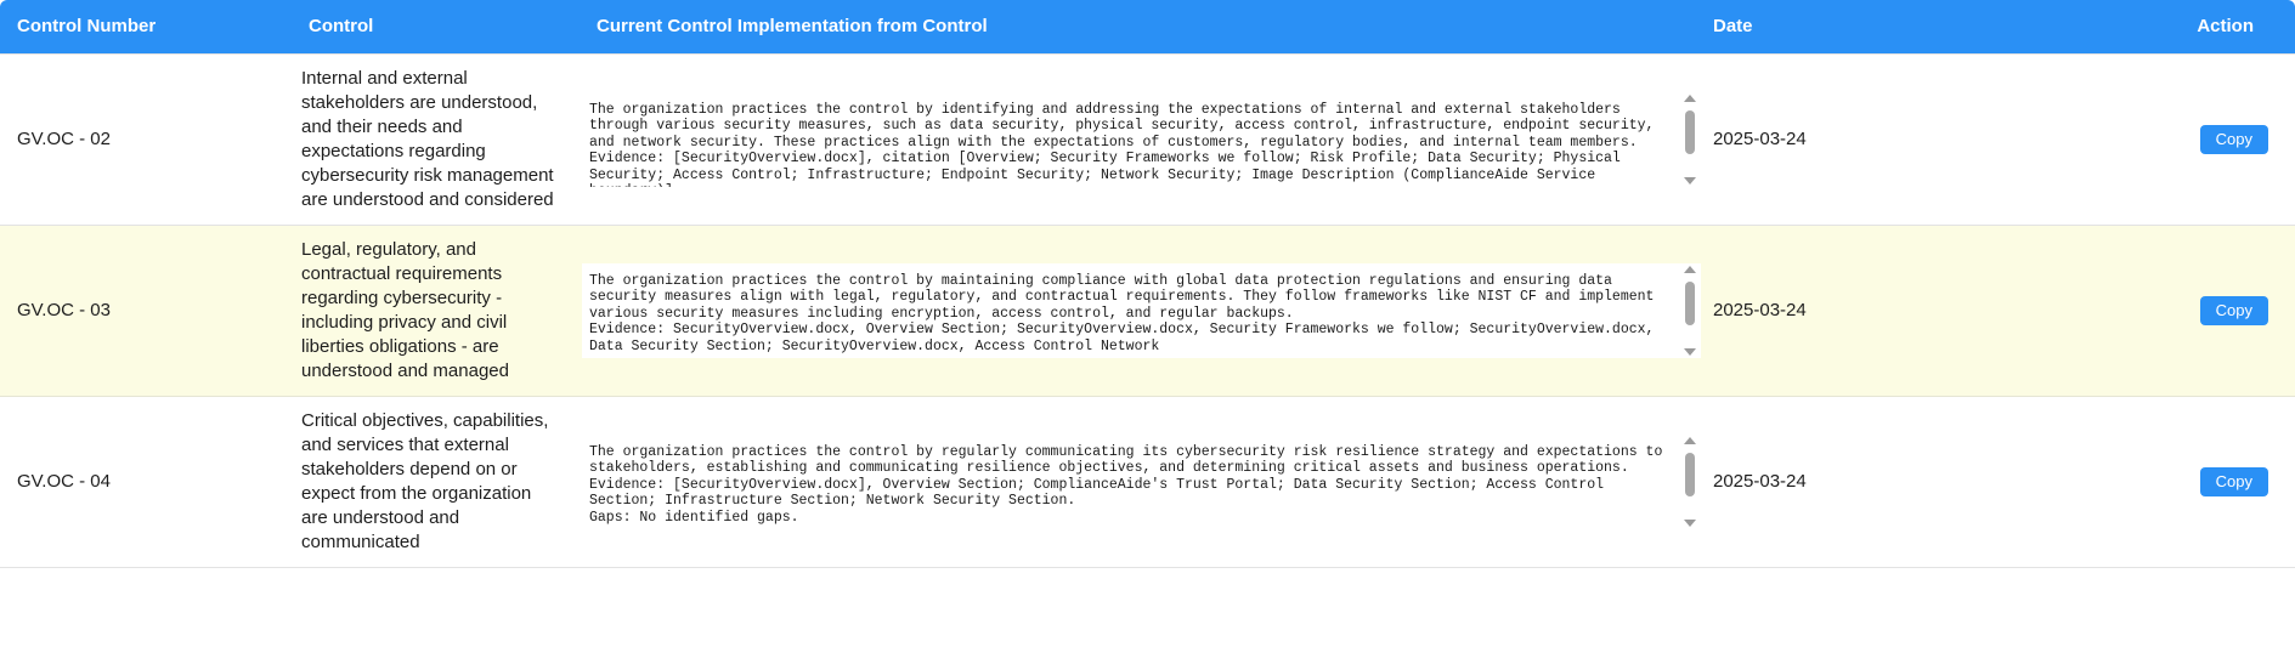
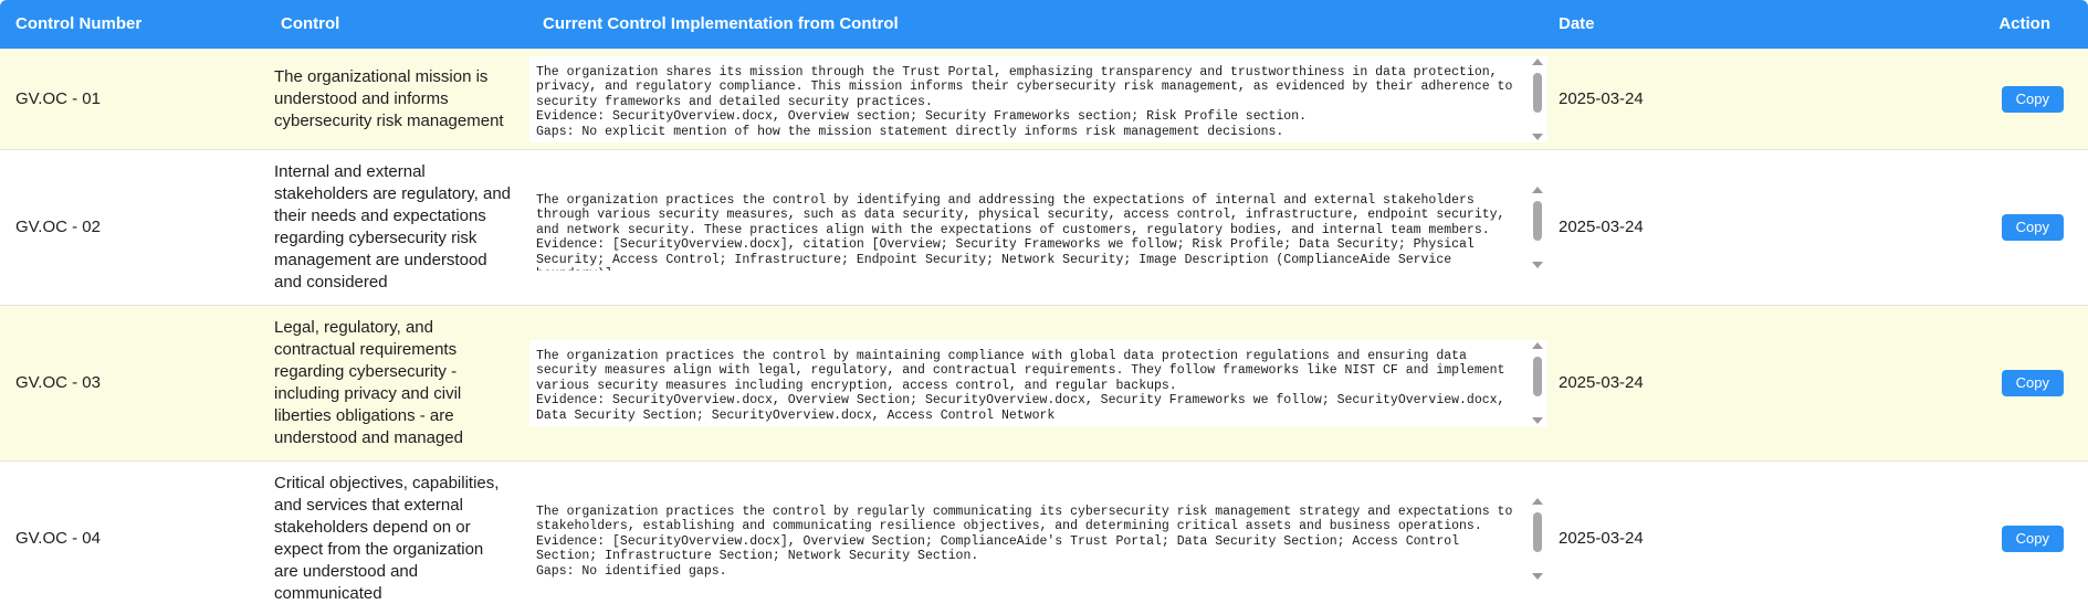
  Control Number	Control	Current Control Implementation from Control	Date	Action
+ GV.OC - 01	The organizational mission is understood and informs cybersecurity risk management	The organization shares its mission through the Trust Portal, emphasizing transparency and trustworthiness in data protection, privacy, and regulatory compliance. This mission informs their cybersecurity risk management, as evidenced by their adherence to security frameworks and detailed security practices. Evidence: SecurityOverview.docx, Overview section; Security Frameworks section; Risk Profile section. Gaps: No explicit mention of how the mission statement directly informs risk management decisions.	2025-03-24	Copy
- GV.OC - 02	Internal and external stakeholders are understood, and their needs and expectations regarding cybersecurity risk management are understood and considered	The organization practices the control by identifying and addressing the expectations of internal and external stakeholders through various security measures, such as data security, physical security, access control, infrastructure, endpoint security, and network security. These practices align with the expectations of customers, regulatory bodies, and internal team members. Evidence: [SecurityOverview.docx], citation [Overview; Security Frameworks we follow; Risk Profile; Data Security; Physical Security; Access Control; Infrastructure; Endpoint Security; Network Security; Image Description (ComplianceAide Service	2025-03-24	Copy
+ GV.OC - 02	Internal and external stakeholders are regulatory, and their needs and expectations regarding cybersecurity risk management are understood and considered	The organization practices the control by identifying and addressing the expectations of internal and external stakeholders through various security measures, such as data security, physical security, access control, infrastructure, endpoint security, and network security. These practices align with the expectations of customers, regulatory bodies, and internal team members. Evidence: [SecurityOverview.docx], citation [Overview; Security Frameworks we follow; Risk Profile; Data Security; Physical Security; Access Control; Infrastructure; Endpoint Security; Network Security; Image Description (ComplianceAide Service	2025-03-24	Copy
  GV.OC - 03	Legal, regulatory, and contractual requirements regarding cybersecurity - including privacy and civil liberties obligations - are understood and managed	The organization practices the control by maintaining compliance with global data protection regulations and ensuring data security measures align with legal, regulatory, and contractual requirements. They follow frameworks like NIST CF and implement various security measures including encryption, access control, and regular backups. Evidence: SecurityOverview.docx, Overview Section; SecurityOverview.docx, Security Frameworks we follow; SecurityOverview.docx, Data Security Section; SecurityOverview.docx, Access Control Network	2025-03-24	Copy
- GV.OC - 04	Critical objectives, capabilities, and services that external stakeholders depend on or expect from the organization are understood and communicated	The organization practices the control by regularly communicating its cybersecurity risk resilience strategy and expectations to stakeholders, establishing and communicating resilience objectives, and determining critical assets and business operations. Evidence: [SecurityOverview.docx], Overview Section; ComplianceAide's Trust Portal; Data Security Section; Access Control Section; Infrastructure Section; Network Security Section. Gaps: No identified gaps.	2025-03-24	Copy
+ GV.OC - 04	Critical objectives, capabilities, and services that external stakeholders depend on or expect from the organization are understood and communicated	The organization practices the control by regularly communicating its cybersecurity risk management strategy and expectations to stakeholders, establishing and communicating resilience objectives, and determining critical assets and business operations. Evidence: [SecurityOverview.docx], Overview Section; ComplianceAide's Trust Portal; Data Security Section; Access Control Section; Infrastructure Section; Network Security Section. Gaps: No identified gaps.	2025-03-24	Copy
